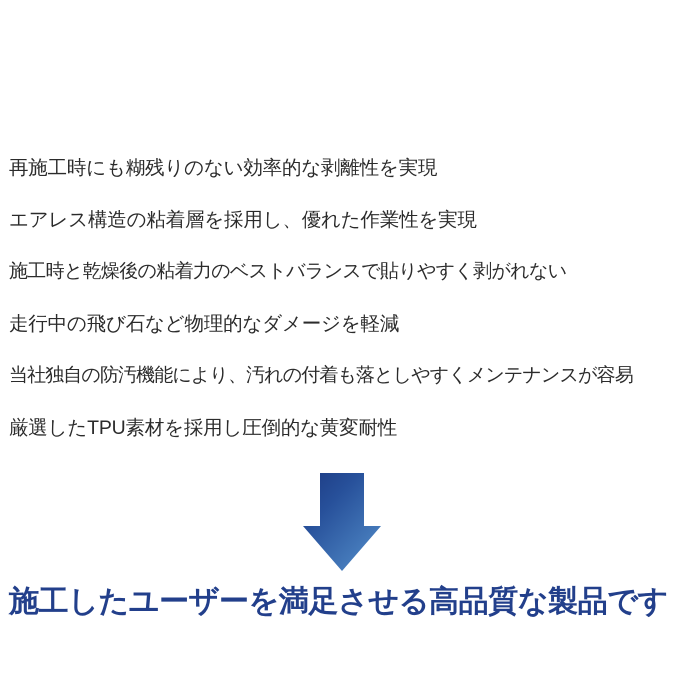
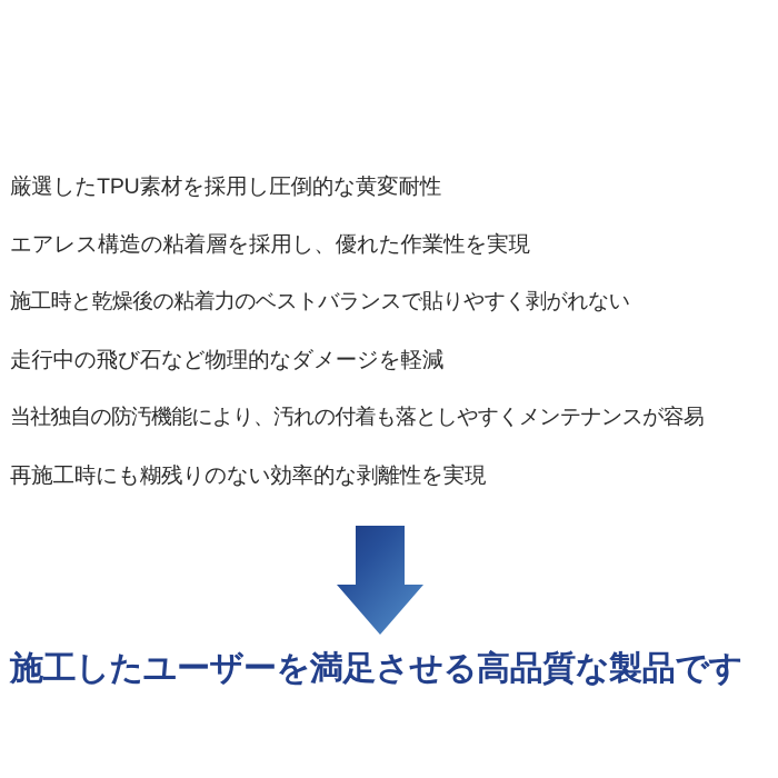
- 再施工時にも糊残りのない効率的な剥離性を実現
+ 厳選したTPU素材を採用し圧倒的な黄変耐性
  エアレス構造の粘着層を採用し、優れた作業性を実現
  施工時と乾燥後の粘着力のベストバランスで貼りやすく剥がれない
  走行中の飛び石など物理的なダメージを軽減
  当社独自の防汚機能により、汚れの付着も落としやすくメンテナンスが容易
- 厳選したTPU素材を採用し圧倒的な黄変耐性
+ 再施工時にも糊残りのない効率的な剥離性を実現
  施工したユーザーを満足させる高品質な製品です
